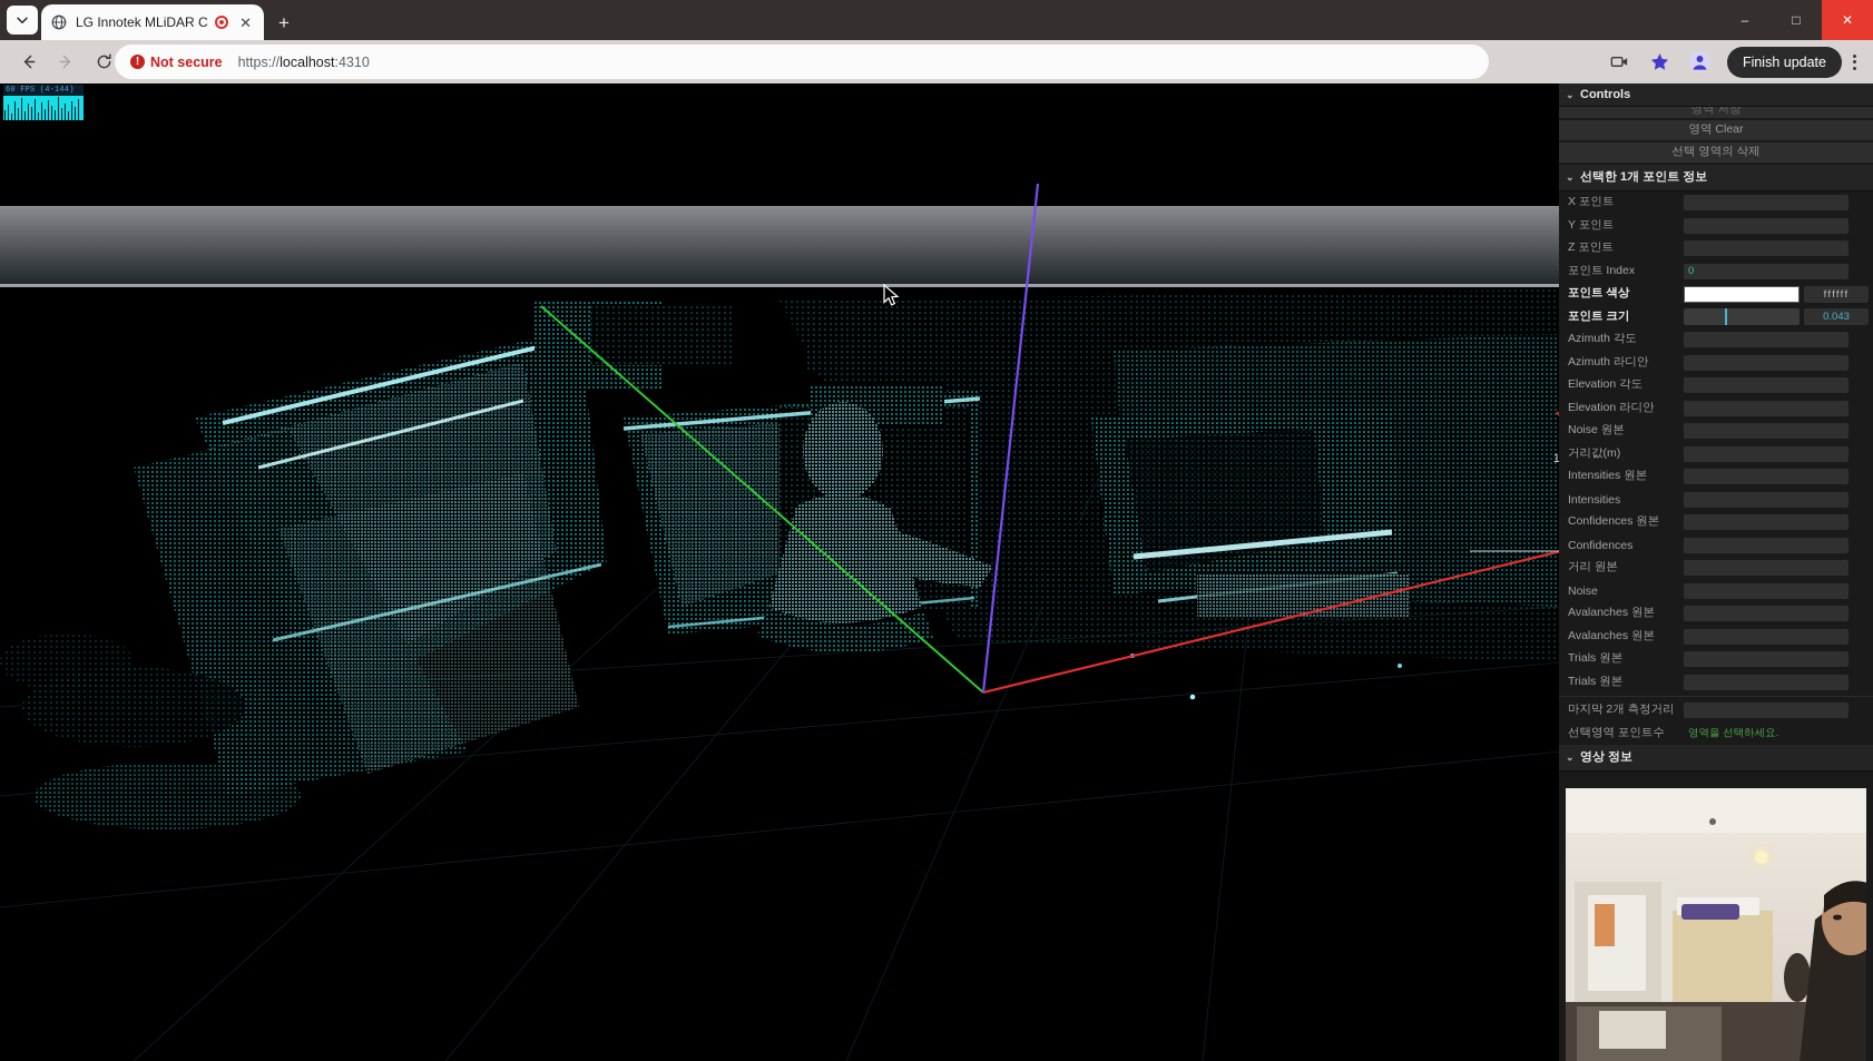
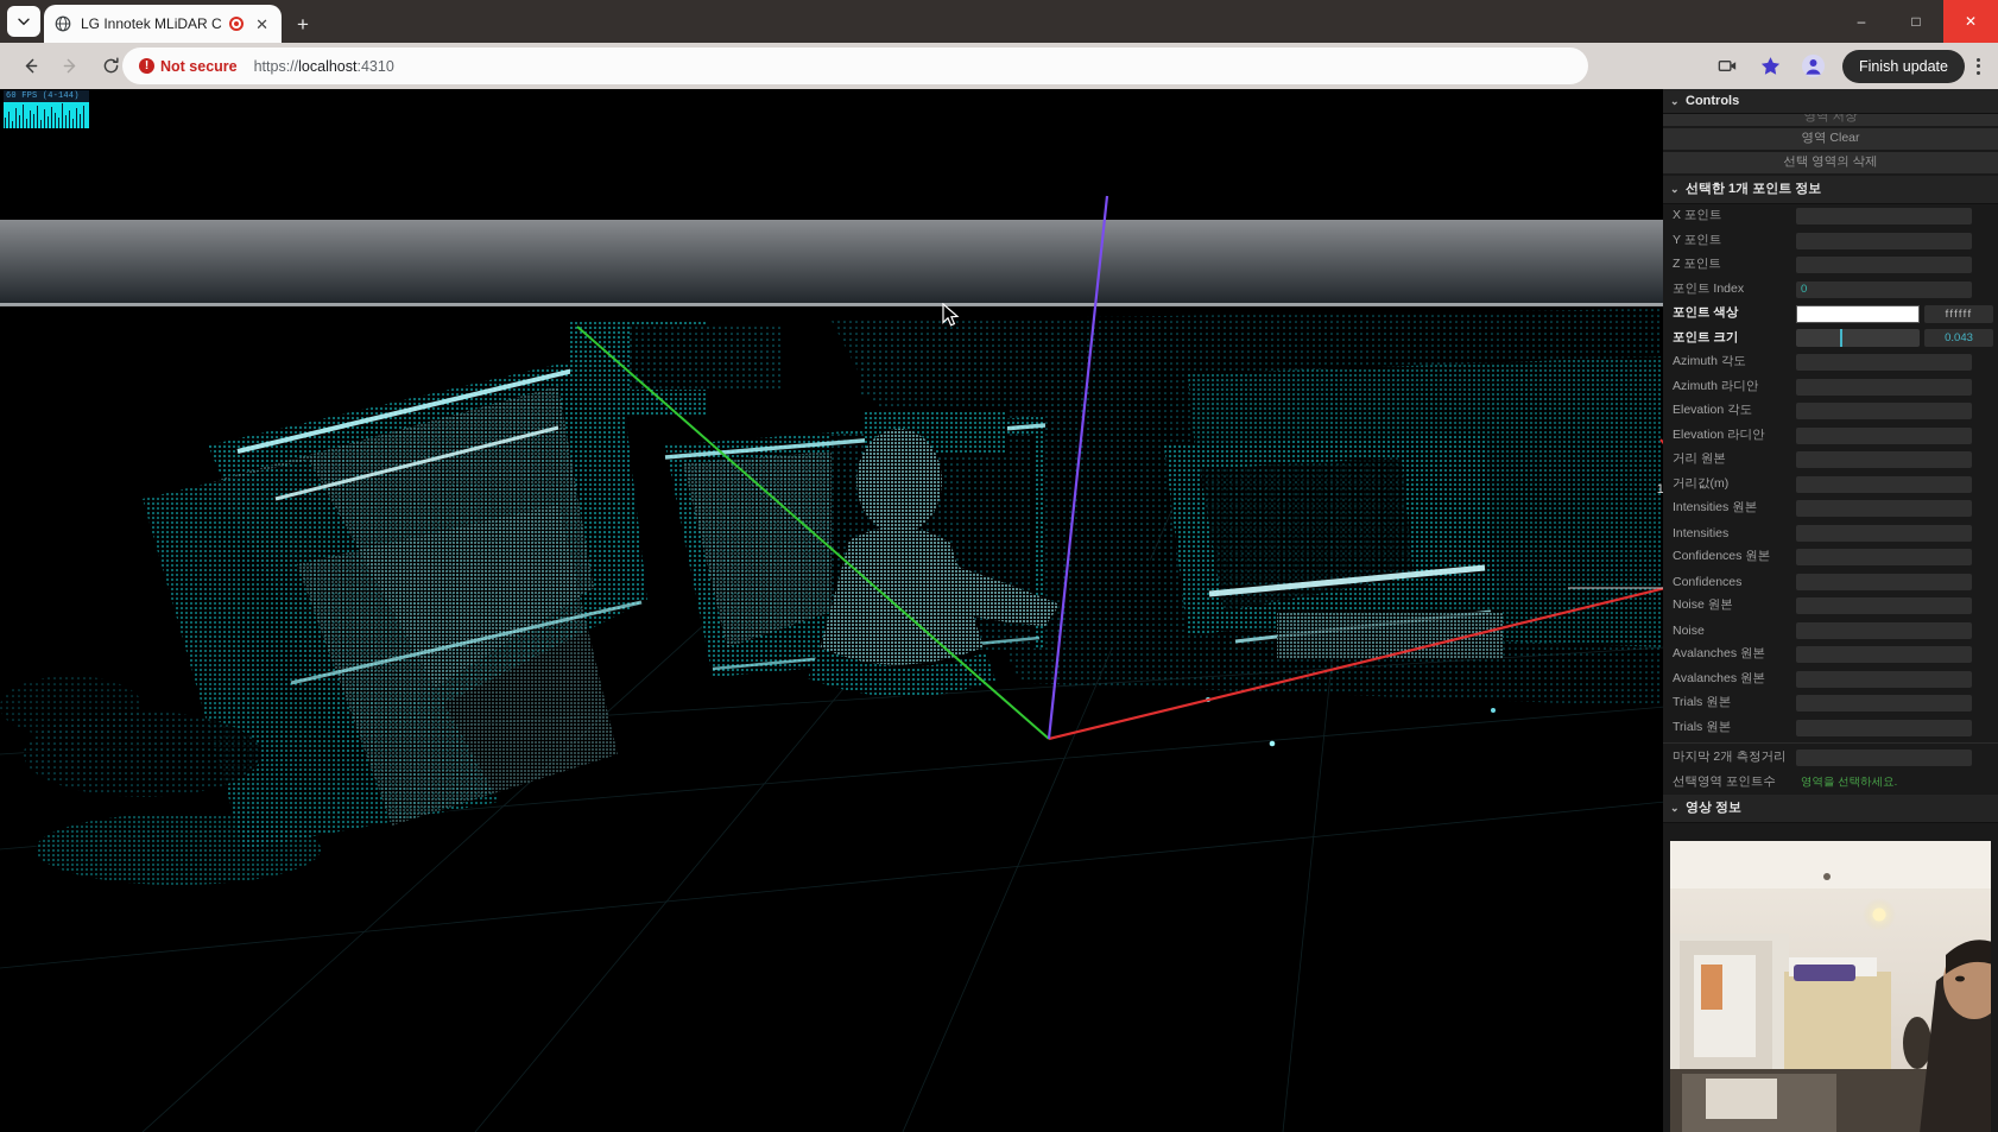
  LG Innotek MLiDAR C
  ✕
  +
  –
  □
  ✕
  !
  Not secure
  https://localhost:4310
  Finish update
  60 FPS (4-144)
  ⌄
  Controls
  영역 저장
  영역 Clear
  선택 영역의 삭제
  ⌄
  선택한 1개 포인트 정보
  X 포인트
  Y 포인트
  Z 포인트
  포인트 Index
  0
  포인트 색상
  ffffff
  포인트 크기
  0.043
  Azimuth 각도
  Azimuth 라디안
  Elevation 각도
  Elevation 라디안
- Noise 원본
+ 거리 원본
  거리값(m)
  Intensities 원본
  Intensities
  Confidences 원본
  Confidences
- 거리 원본
+ Noise 원본
  Noise
  Avalanches 원본
  Avalanches 원본
  Trials 원본
  Trials 원본
  마지막 2개 측정거리
  선택영역 포인트수
  영역을 선택하세요.
  ⌄
  영상 정보
